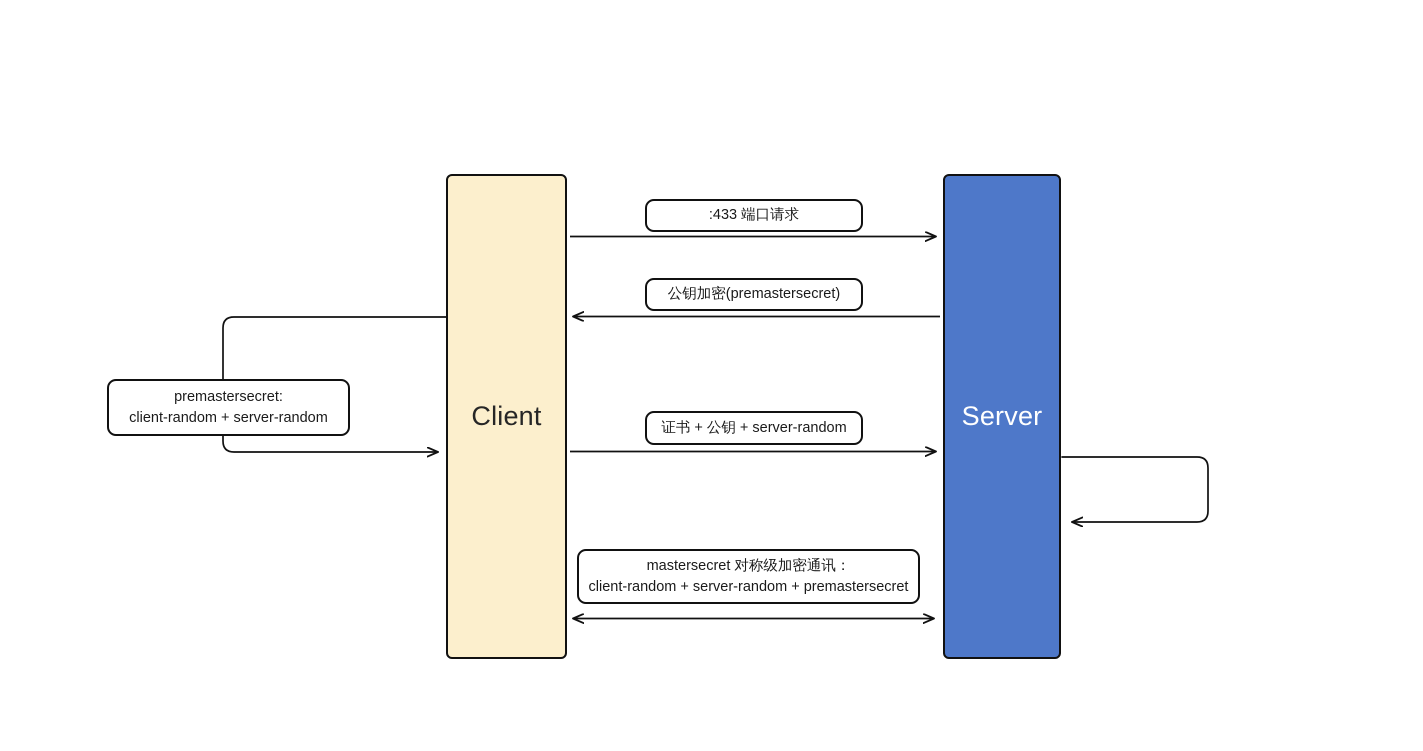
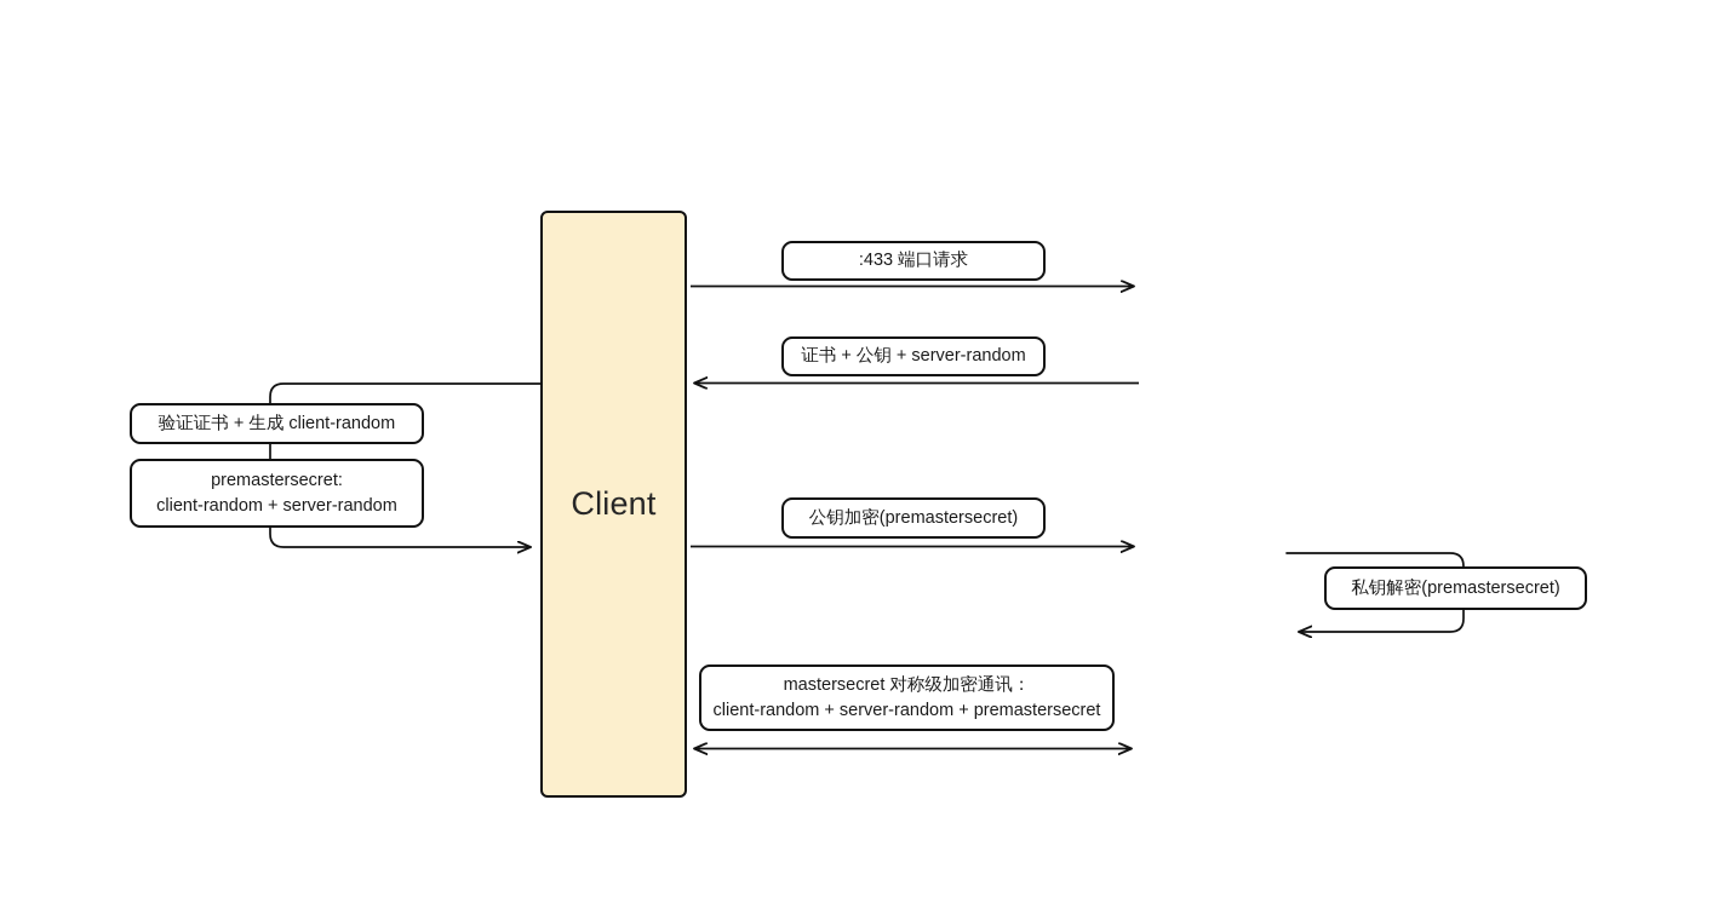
  Client
- Server
  :433 端口请求
- 公钥加密(premastersecret)
+ 证书 + 公钥 + server-random
+ 验证证书 + 生成 client-random
  premastersecret:
  client-random + server-random
- 证书 + 公钥 + server-random
+ 公钥加密(premastersecret)
+ 私钥解密(premastersecret)
  mastersecret 对称级加密通讯：
  client-random + server-random + premastersecret
